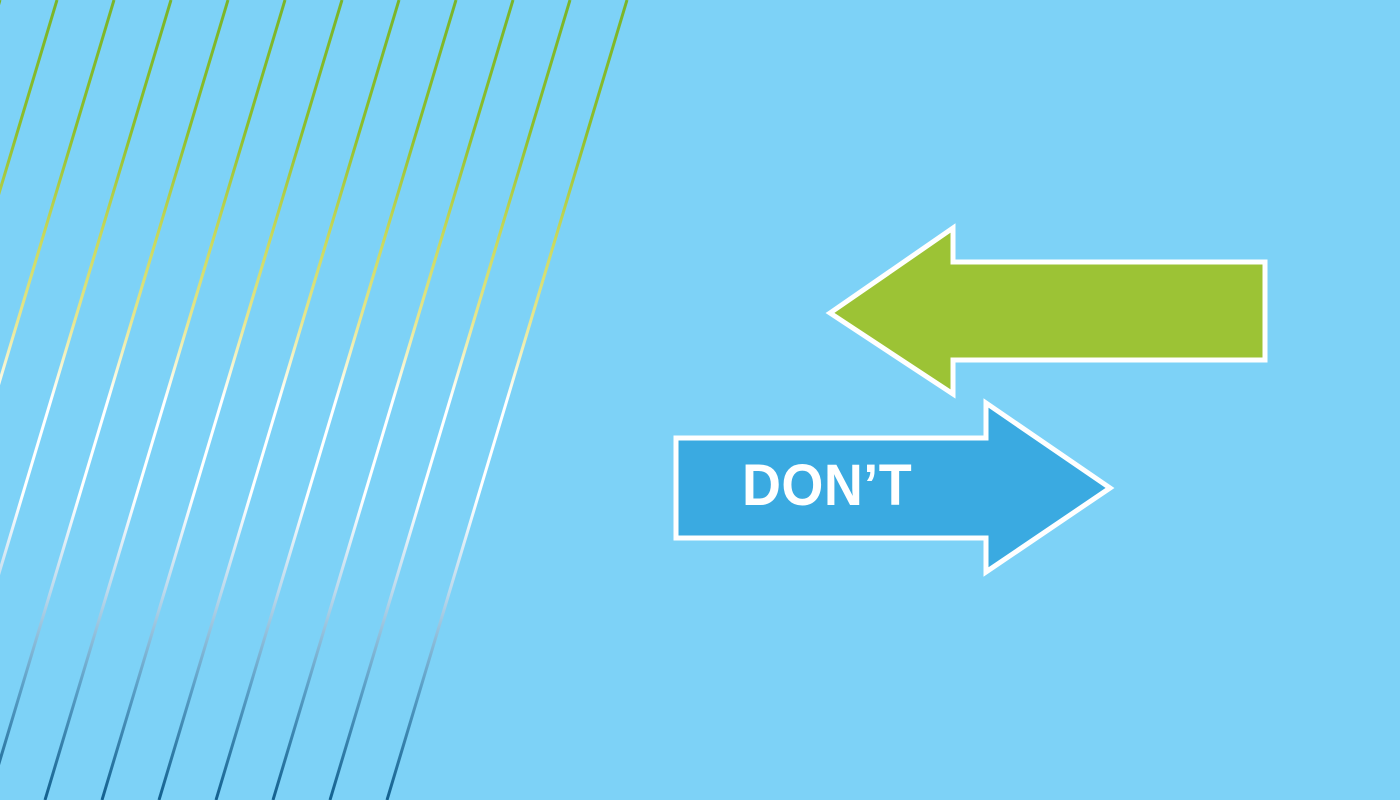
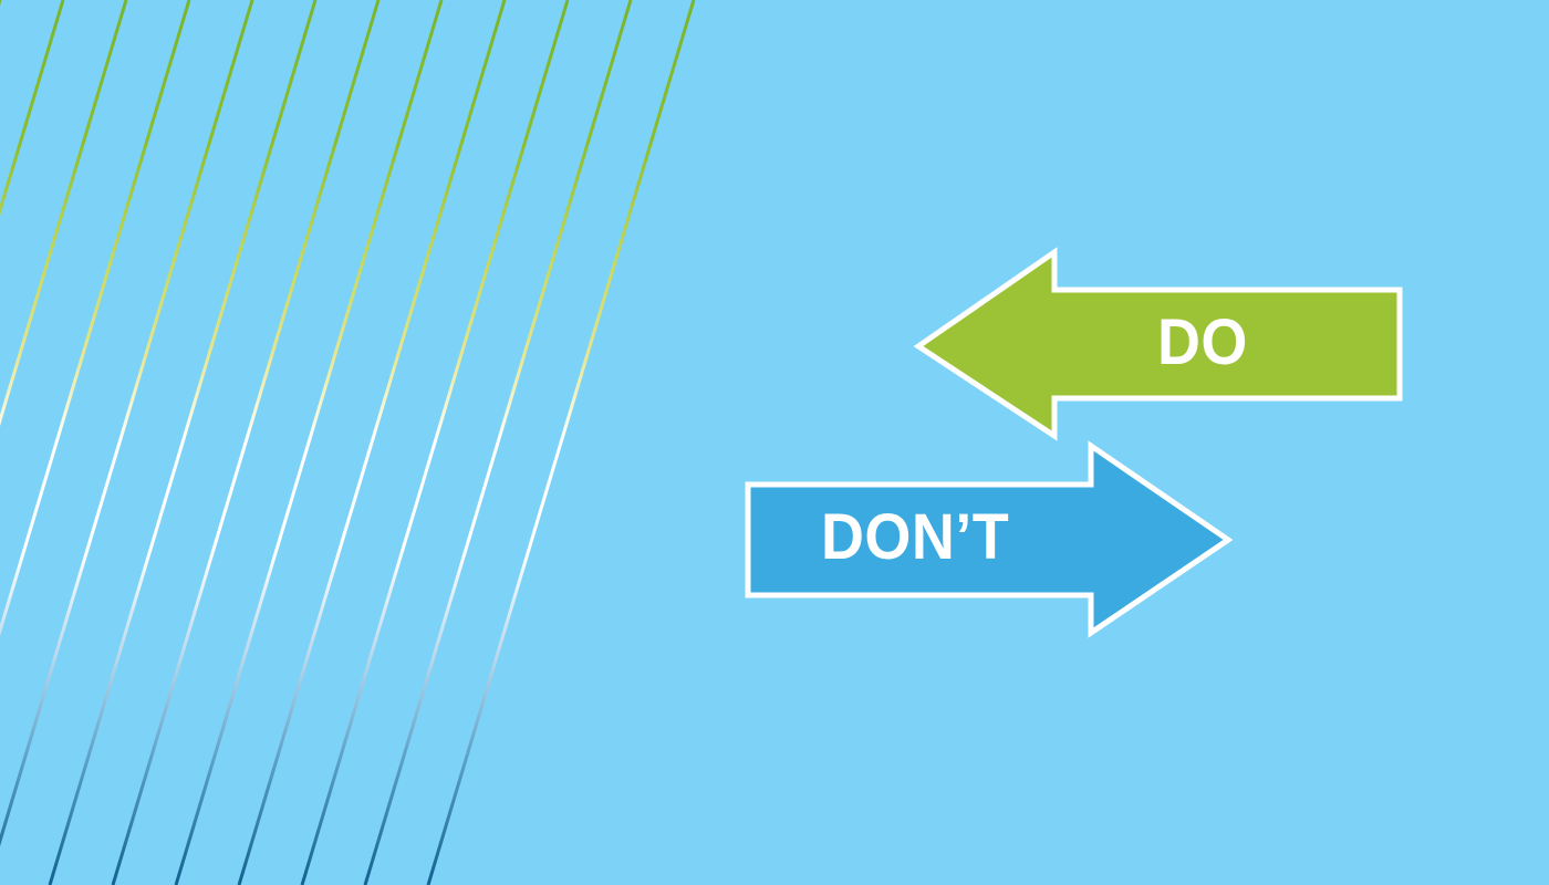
+ DO
  DON’T
